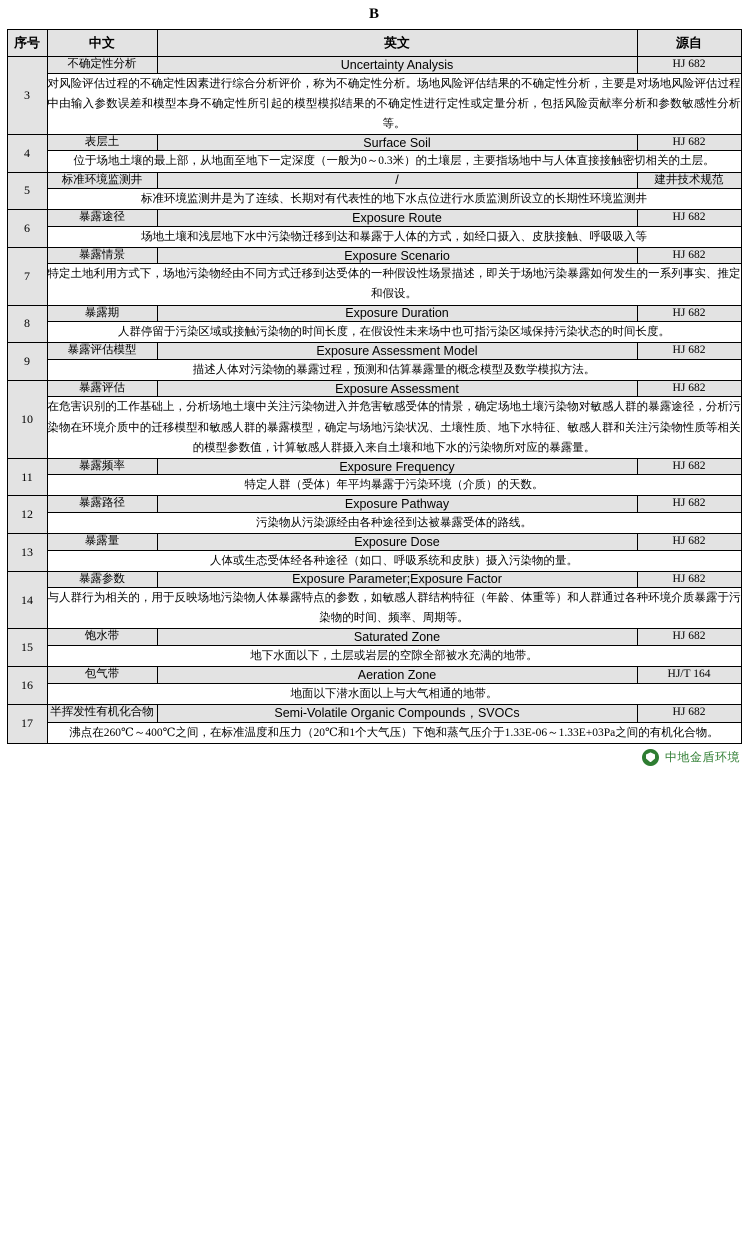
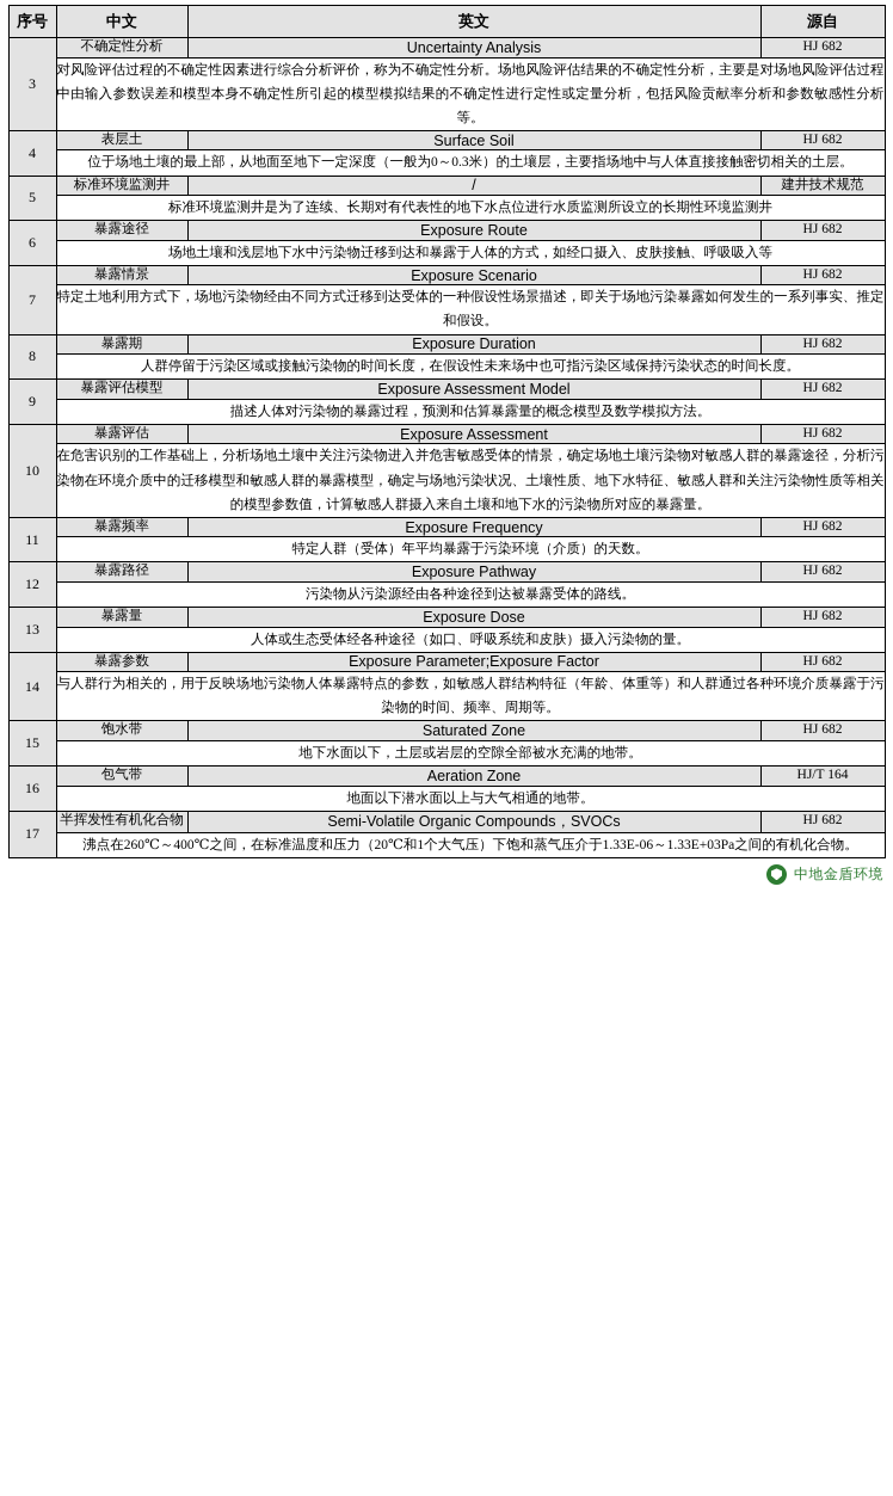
- B
  序号	中文	英文	源自
  3	不确定性分析	Uncertainty Analysis	HJ 682
  对风险评估过程的不确定性因素进行综合分析评价，称为不确定性分析。场地风险评估结果的不确定性分析，主要是对场地风险评估过程中由输入参数误差和模型本身不确定性所引起的模型模拟结果的不确定性进行定性或定量分析，包括风险贡献率分析和参数敏感性分析等。
  4	表层土	Surface Soil	HJ 682
  位于场地土壤的最上部，从地面至地下一定深度（一般为0～0.3米）的土壤层，主要指场地中与人体直接接触密切相关的土层。
  5	标准环境监测井	/	建井技术规范
  标准环境监测井是为了连续、长期对有代表性的地下水点位进行水质监测所设立的长期性环境监测井
  6	暴露途径	Exposure Route	HJ 682
  场地土壤和浅层地下水中污染物迁移到达和暴露于人体的方式，如经口摄入、皮肤接触、呼吸吸入等
  7	暴露情景	Exposure Scenario	HJ 682
  特定土地利用方式下，场地污染物经由不同方式迁移到达受体的一种假设性场景描述，即关于场地污染暴露如何发生的一系列事实、推定和假设。
  8	暴露期	Exposure Duration	HJ 682
  人群停留于污染区域或接触污染物的时间长度，在假设性未来场中也可指污染区域保持污染状态的时间长度。
  9	暴露评估模型	Exposure Assessment Model	HJ 682
  描述人体对污染物的暴露过程，预测和估算暴露量的概念模型及数学模拟方法。
  10	暴露评估	Exposure Assessment	HJ 682
  在危害识别的工作基础上，分析场地土壤中关注污染物进入并危害敏感受体的情景，确定场地土壤污染物对敏感人群的暴露途径，分析污染物在环境介质中的迁移模型和敏感人群的暴露模型，确定与场地污染状况、土壤性质、地下水特征、敏感人群和关注污染物性质等相关的模型参数值，计算敏感人群摄入来自土壤和地下水的污染物所对应的暴露量。
  11	暴露频率	Exposure Frequency	HJ 682
  特定人群（受体）年平均暴露于污染环境（介质）的天数。
  12	暴露路径	Exposure Pathway	HJ 682
  污染物从污染源经由各种途径到达被暴露受体的路线。
  13	暴露量	Exposure Dose	HJ 682
  人体或生态受体经各种途径（如口、呼吸系统和皮肤）摄入污染物的量。
  14	暴露参数	Exposure Parameter;Exposure Factor	HJ 682
  与人群行为相关的，用于反映场地污染物人体暴露特点的参数，如敏感人群结构特征（年龄、体重等）和人群通过各种环境介质暴露于污染物的时间、频率、周期等。
  15	饱水带	Saturated Zone	HJ 682
  地下水面以下，土层或岩层的空隙全部被水充满的地带。
  16	包气带	Aeration Zone	HJ/T 164
  地面以下潜水面以上与大气相通的地带。
  17	半挥发性有机化合物	Semi-Volatile Organic Compounds，SVOCs	HJ 682
  沸点在260℃～400℃之间，在标准温度和压力（20℃和1个大气压）下饱和蒸气压介于1.33E-06～1.33E+03Pa之间的有机化合物。
  中地金盾环境
